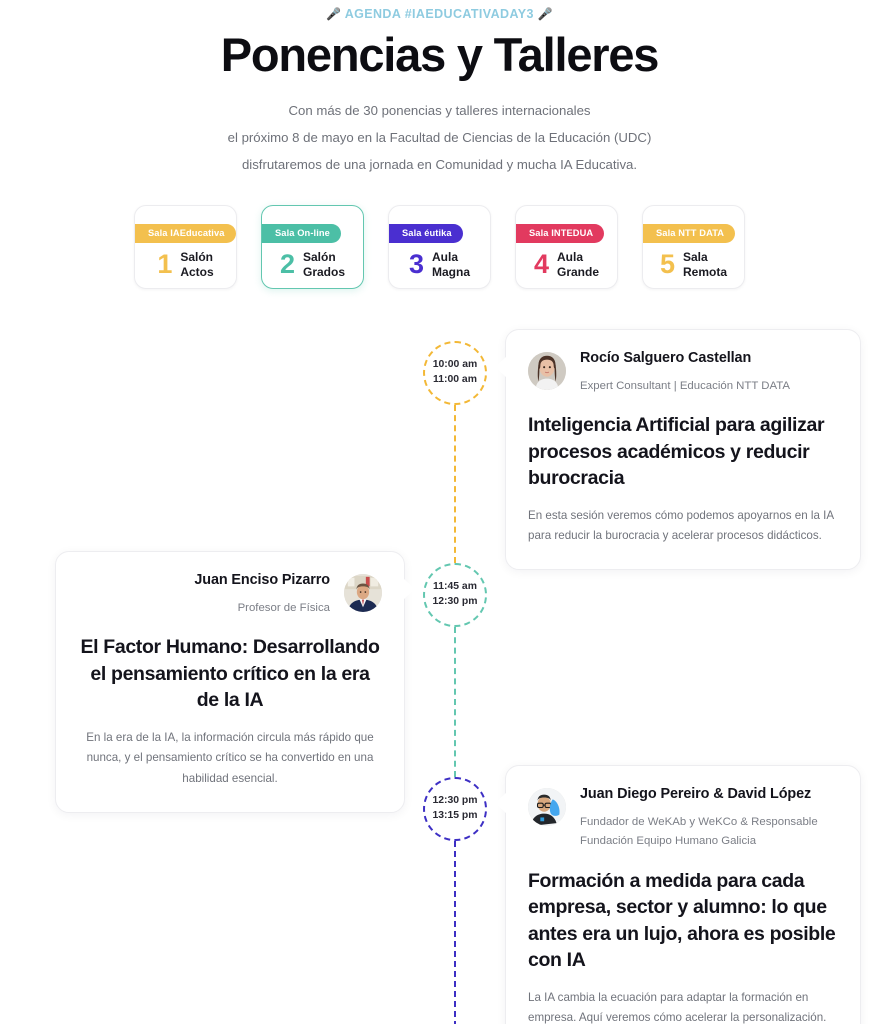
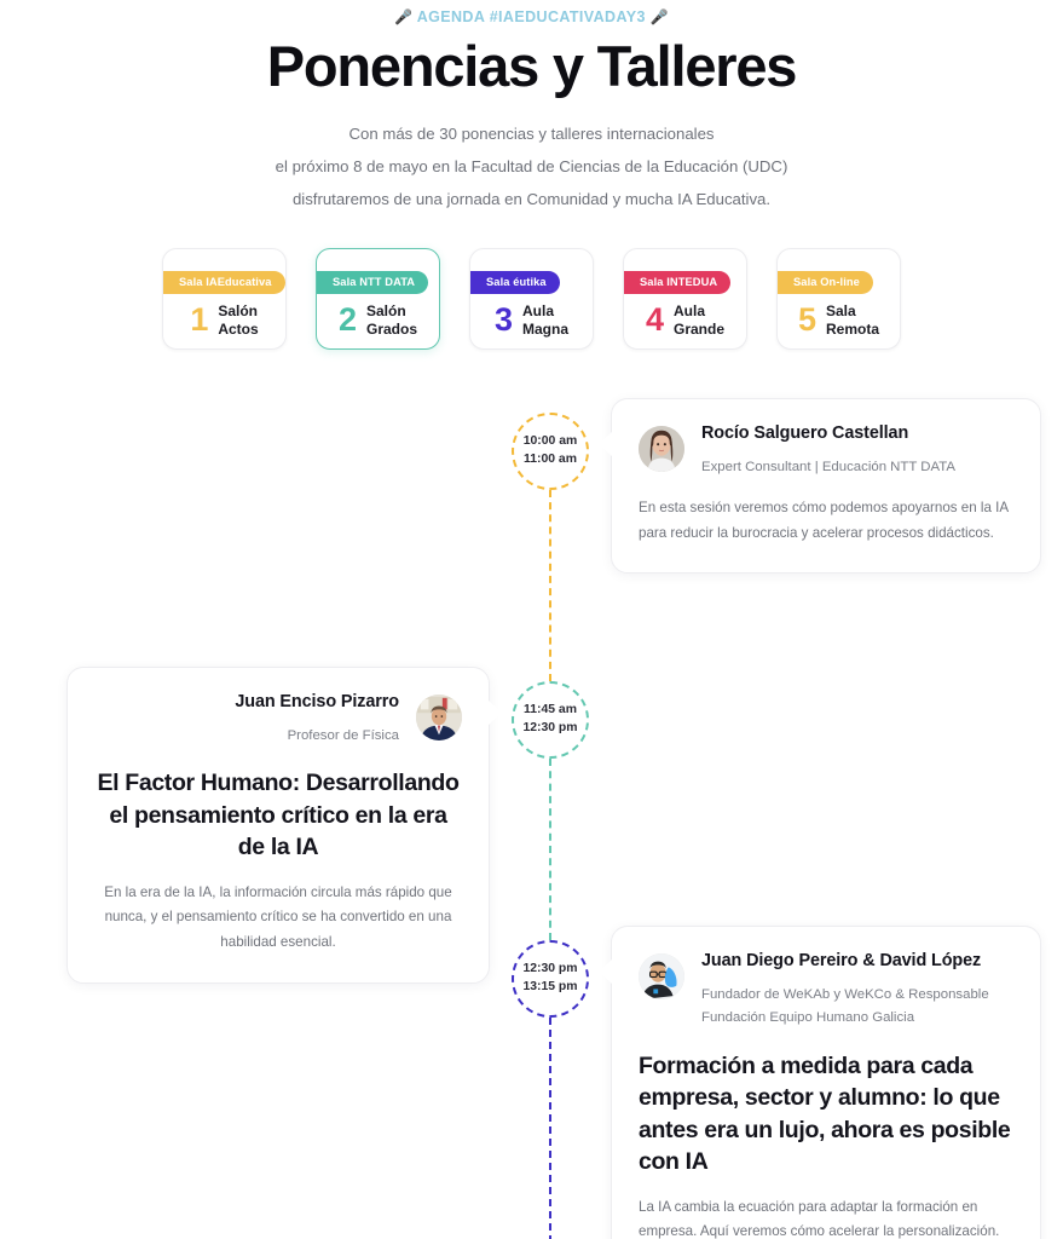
  🎤 AGENDA #IAEDUCATIVADAY3 🎤
  Ponencias y Talleres
  Con más de 30 ponencias y talleres internacionales
  el próximo 8 de mayo en la Facultad de Ciencias de la Educación (UDC)
  disfrutaremos de una jornada en Comunidad y mucha IA Educativa.
  Sala IAEducativa
  1
  Salón
  Actos
- Sala On-line
+ Sala NTT DATA
  2
  Salón
  Grados
  Sala éutika
  3
  Aula
  Magna
  Sala INTEDUA
  4
  Aula
  Grande
- Sala NTT DATA
+ Sala On-line
  5
  Sala
  Remota
  10:00 am
  11:00 am
  Rocío Salguero Castellan
  Expert Consultant | Educación NTT DATA
- Inteligencia Artificial para agilizar procesos académicos y reducir burocracia
  En esta sesión veremos cómo podemos apoyarnos en la IA para reducir la burocracia y acelerar procesos didácticos.
  11:45 am
  12:30 pm
  Juan Enciso Pizarro
  Profesor de Física
  El Factor Humano: Desarrollando el pensamiento crítico en la era de la IA
  En la era de la IA, la información circula más rápido que nunca, y el pensamiento crítico se ha convertido en una habilidad esencial.
  12:30 pm
  13:15 pm
  Juan Diego Pereiro & David López
  Fundador de WeKAb y WeKCo & Responsable Fundación Equipo Humano Galicia
  Formación a medida para cada empresa, sector y alumno: lo que antes era un lujo, ahora es posible con IA
  La IA cambia la ecuación para adaptar la formación en empresa. Aquí veremos cómo acelerar la personalización.
